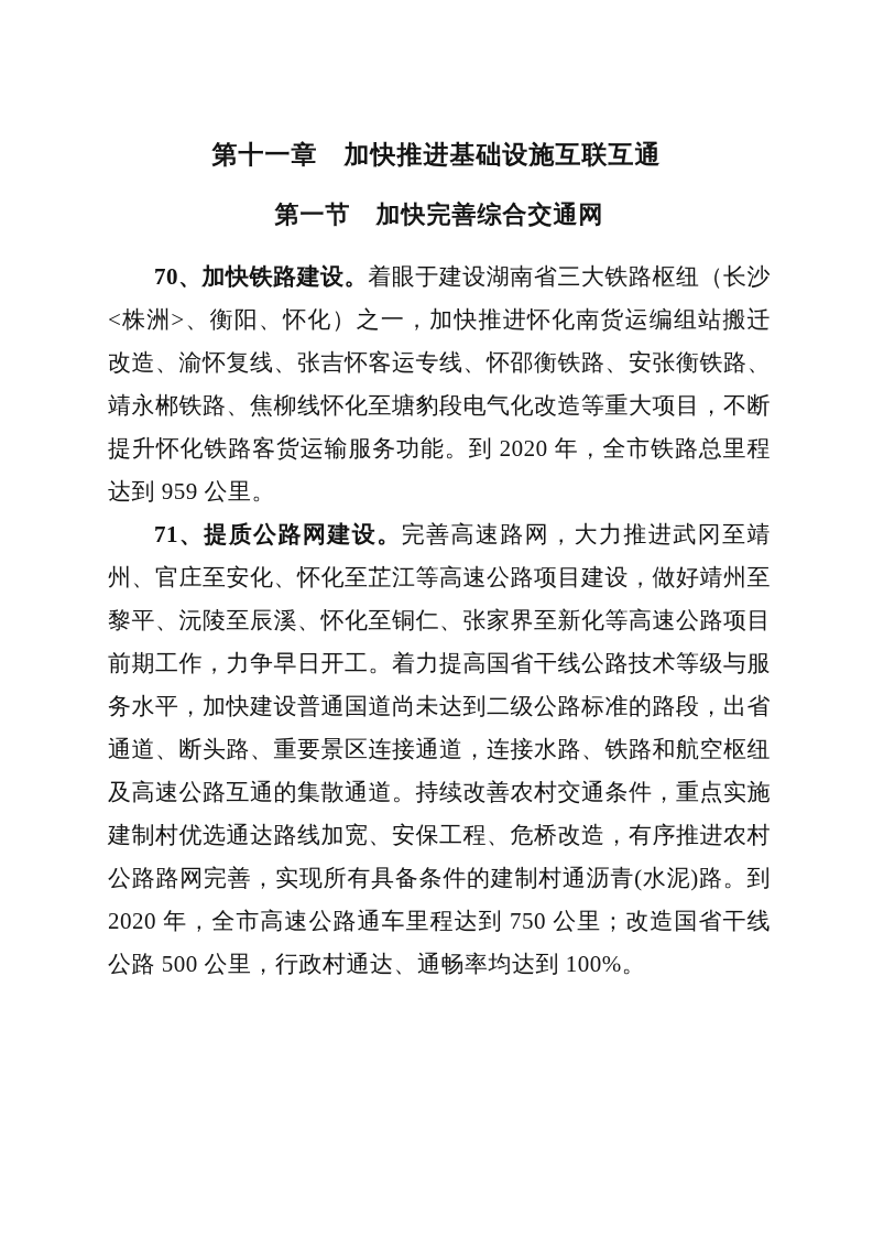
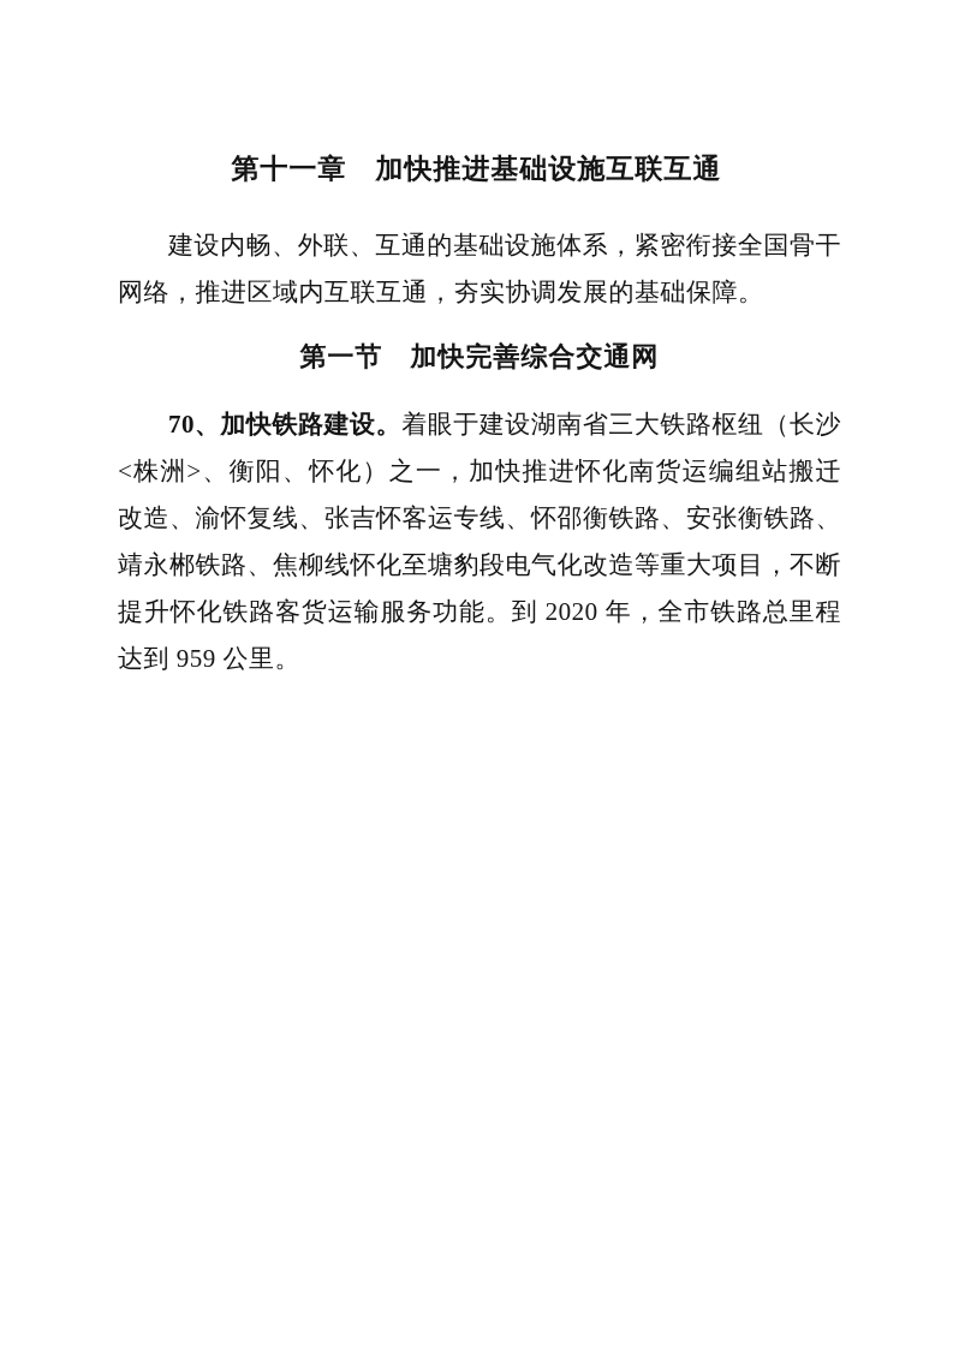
  第十一章 加快推进基础设施互联互通
+ 建设内畅、外联、互通的基础设施体系，紧密衔接全国骨干网络，推进区域内互联互通，夯实协调发展的基础保障。
  第一节 加快完善综合交通网
  70、加快铁路建设。着眼于建设湖南省三大铁路枢纽（长沙<株洲>、衡阳、怀化）之一，加快推进怀化南货运编组站搬迁改造、渝怀复线、张吉怀客运专线、怀邵衡铁路、安张衡铁路、靖永郴铁路、焦柳线怀化至塘豹段电气化改造等重大项目，不断提升怀化铁路客货运输服务功能。到 2020 年，全市铁路总里程达到 959 公里。
- 71、提质公路网建设。完善高速路网，大力推进武冈至靖州、官庄至安化、怀化至芷江等高速公路项目建设，做好靖州至黎平、沅陵至辰溪、怀化至铜仁、张家界至新化等高速公路项目前期工作，力争早日开工。着力提高国省干线公路技术等级与服务水平，加快建设普通国道尚未达到二级公路标准的路段，出省通道、断头路、重要景区连接通道，连接水路、铁路和航空枢纽及高速公路互通的集散通道。持续改善农村交通条件，重点实施建制村优选通达路线加宽、安保工程、危桥改造，有序推进农村公路路网完善，实现所有具备条件的建制村通沥青(水泥)路。到 2020 年，全市高速公路通车里程达到 750 公里；改造国省干线公路 500 公里，行政村通达、通畅率均达到 100%。
